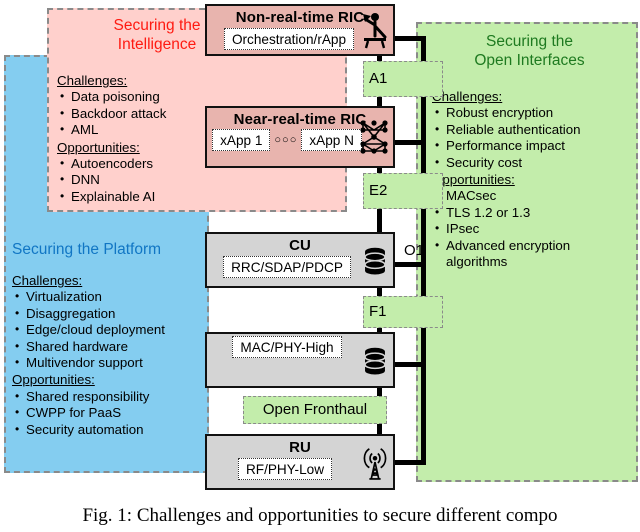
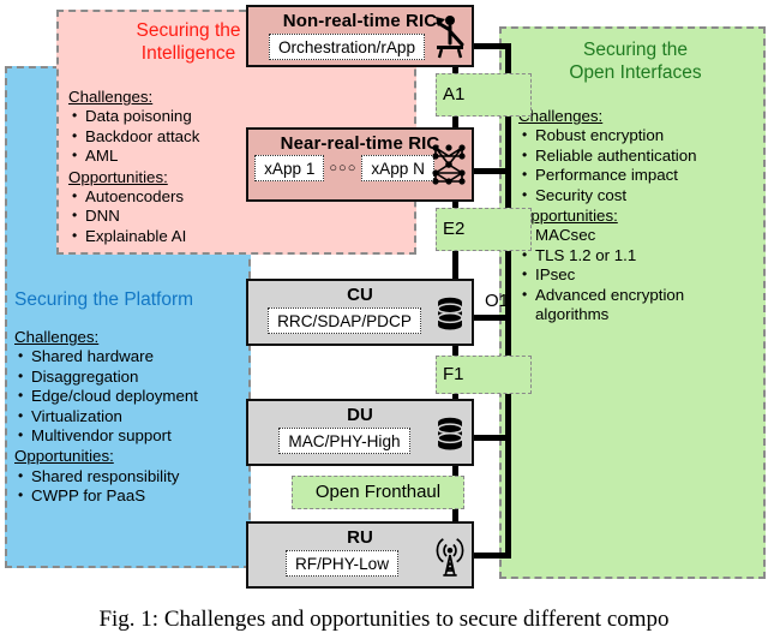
  Securing the
  Intelligence
  Securing the
  Open Interfaces
  Securing the Platform
  Challenges:
  Data poisoning
  Backdoor attack
  AML
  Opportunities:
  Autoencoders
  DNN
  Explainable AI
  hallenges:
  Robust encryption
  Reliable authentication
  Performance impact
  Security cost
  pportunities:
  MACsec
- TLS 1.2 or 1.3
+ TLS 1.2 or 1.1
  IPsec
  Advanced encryption algorithms
  Challenges:
- Virtualization
+ Shared hardware
  Disaggregation
  Edge/cloud deployment
- Shared hardware
+ Virtualization
  Multivendor support
  Opportunities:
  Shared responsibility
  CWPP for PaaS
- Security automation
  A1
  E2
  F1
  O1
  Open Fronthaul
  Non-real-time RIC
  Orchestration/rApp
  Near-real-time RIC
  xApp 1
  ○○○
  xApp N
  CU
  RRC/SDAP/PDCP
+ DU
  MAC/PHY-High
  RU
  RF/PHY-Low
  Fig. 1: Challenges and opportunities to secure different compo
